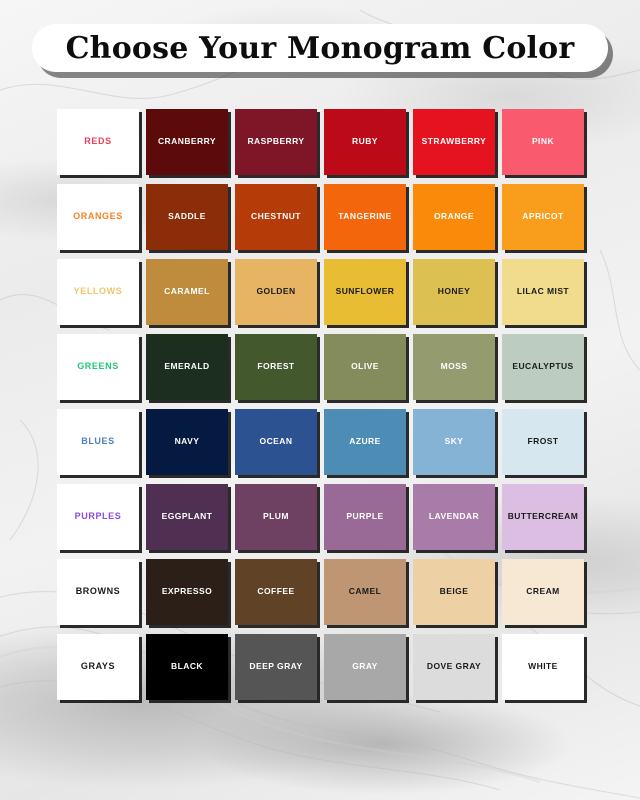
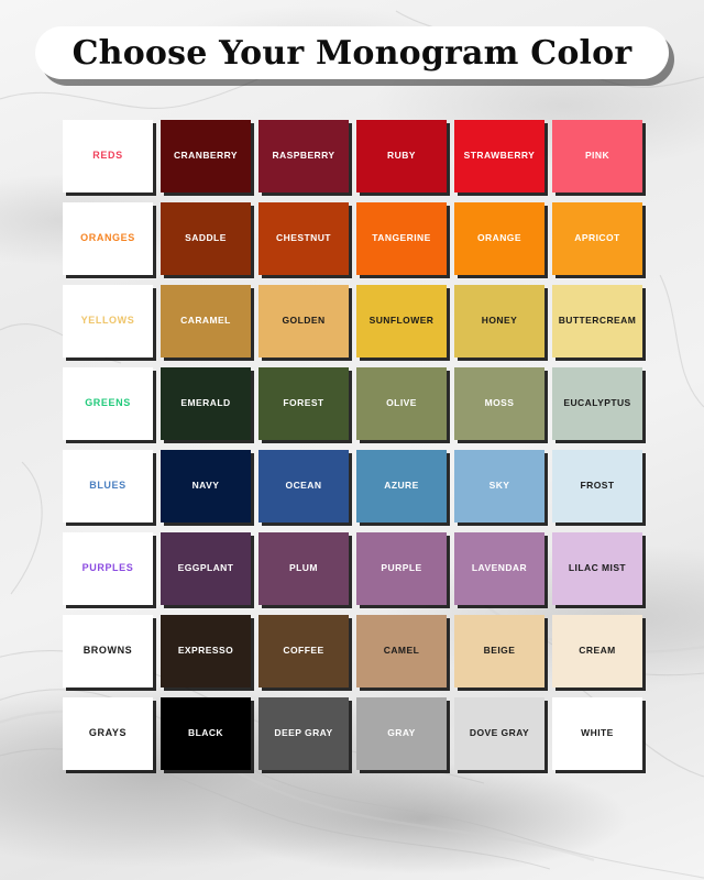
  Choose Your Monogram Color
  REDS
  CRANBERRY
  RASPBERRY
  RUBY
  STRAWBERRY
  PINK
  ORANGES
  SADDLE
  CHESTNUT
  TANGERINE
  ORANGE
  APRICOT
  YELLOWS
  CARAMEL
  GOLDEN
  SUNFLOWER
  HONEY
- LILAC MIST
+ BUTTERCREAM
  GREENS
  EMERALD
  FOREST
  OLIVE
  MOSS
  EUCALYPTUS
  BLUES
  NAVY
  OCEAN
  AZURE
  SKY
  FROST
  PURPLES
  EGGPLANT
  PLUM
  PURPLE
  LAVENDAR
- BUTTERCREAM
+ LILAC MIST
  BROWNS
  EXPRESSO
  COFFEE
  CAMEL
  BEIGE
  CREAM
  GRAYS
  BLACK
  DEEP GRAY
  GRAY
  DOVE GRAY
  WHITE
